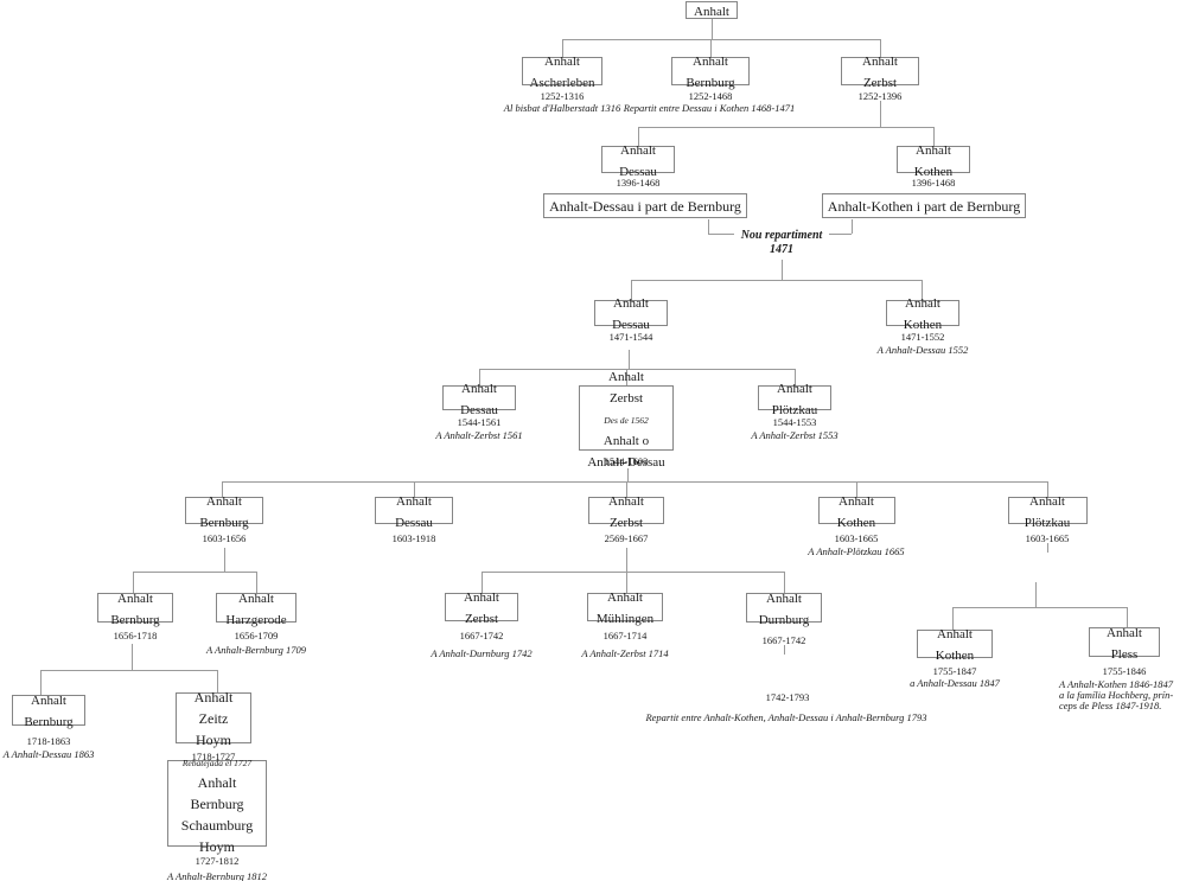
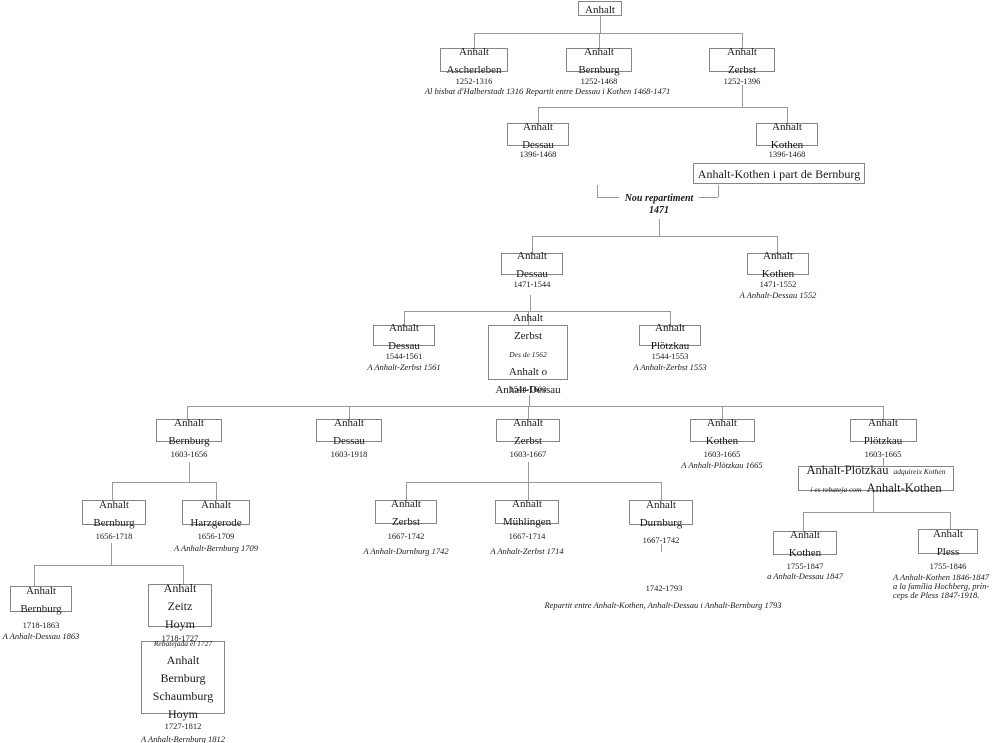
  Anhalt
  Anhalt
  Ascherleben
  Anhalt
  Bernburg
  Anhalt
  Zerbst
  Anhalt
  Dessau
  Anhalt
  Kothen
- Anhalt-Dessau i part de Bernburg
  Anhalt-Kothen i part de Bernburg
  Anhalt
  Dessau
  Anhalt
  Kothen
  Anhalt
  Dessau
  Anhalt
  Zerbst
  Des de 1562
  Anhalt o
  Anhalt-Dessau
  Anhalt
  Plötzkau
  Anhalt
  Bernburg
  Anhalt
  Dessau
  Anhalt
  Zerbst
  Anhalt
  Kothen
  Anhalt
  Plötzkau
+ Anhalt-Plötzkau adquireix Kothen
+ i es rebateja com Anhalt-Kothen
  Anhalt
  Bernburg
  Anhalt
  Harzgerode
  Anhalt
  Zerbst
  Anhalt
  Mühlingen
  Anhalt
  Durnburg
  Anhalt
  Kothen
  Anhalt
  Pless
  Anhalt
  Bernburg
  Anhalt
  Zeitz
  Hoym
  Rebatejada el 1727
  Anhalt
  Bernburg
  Schaumburg
  Hoym
  1252-1316
  1252-1468
  1252-1396
  Al bisbat d'Halberstadt 1316
  Repartit entre Dessau i Kothen 1468-1471
  1396-1468
  1396-1468
  Nou repartiment
  1471
  1471-1544
  1471-1552
  A Anhalt-Dessau 1552
  1544-1561
  A Anhalt-Zerbst 1561
  1544-1553
  A Anhalt-Zerbst 1553
  1544-1603
  1603-1656
  1603-1918
- 2569-1667
+ 1603-1667
  1603-1665
  A Anhalt-Plötzkau 1665
  1603-1665
  1656-1718
  1656-1709
  A Anhalt-Bernburg 1709
  1667-1742
  A Anhalt-Durnburg 1742
  1667-1714
  A Anhalt-Zerbst 1714
  1667-1742
  1742-1793
  Repartit entre Anhalt-Kothen, Anhalt-Dessau i Anhalt-Bernburg 1793
  1755-1847
  a Anhalt-Dessau 1847
  1755-1846
  A Anhalt-Kothen 1846-1847
  a la família Hochberg, prín-
  ceps de Pless 1847-1918.
  1718-1863
  A Anhalt-Dessau 1863
  1718-1727
  1727-1812
  A Anhalt-Bernburg 1812
